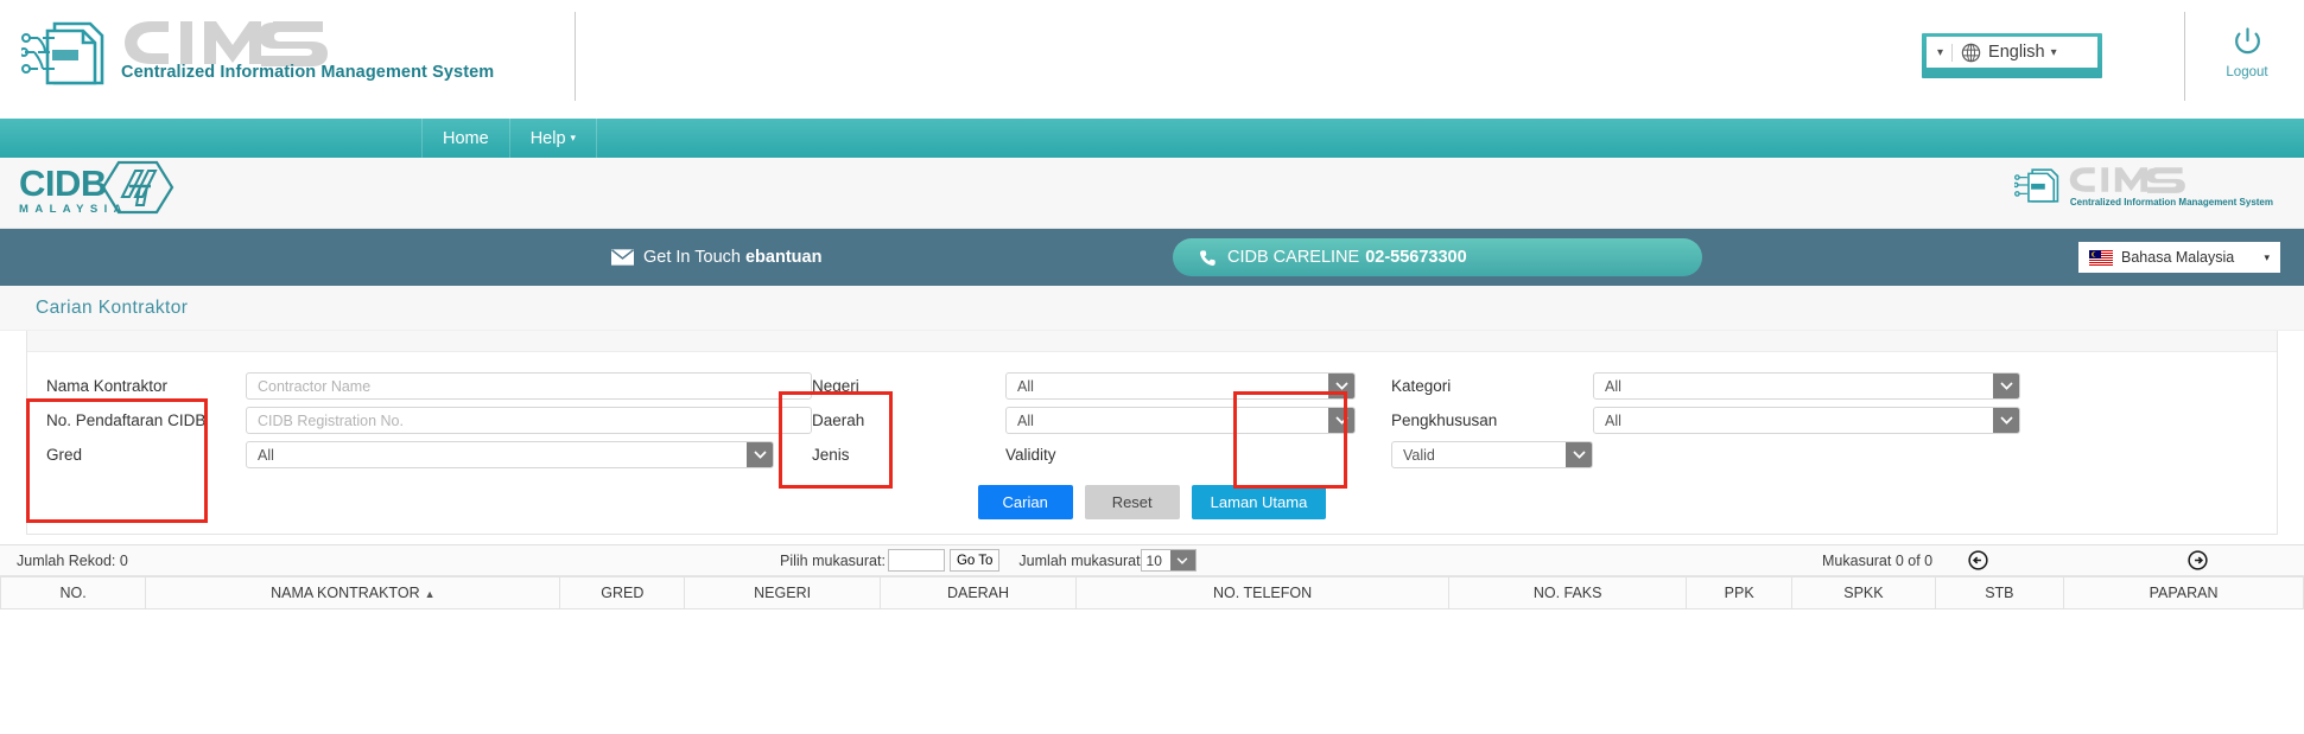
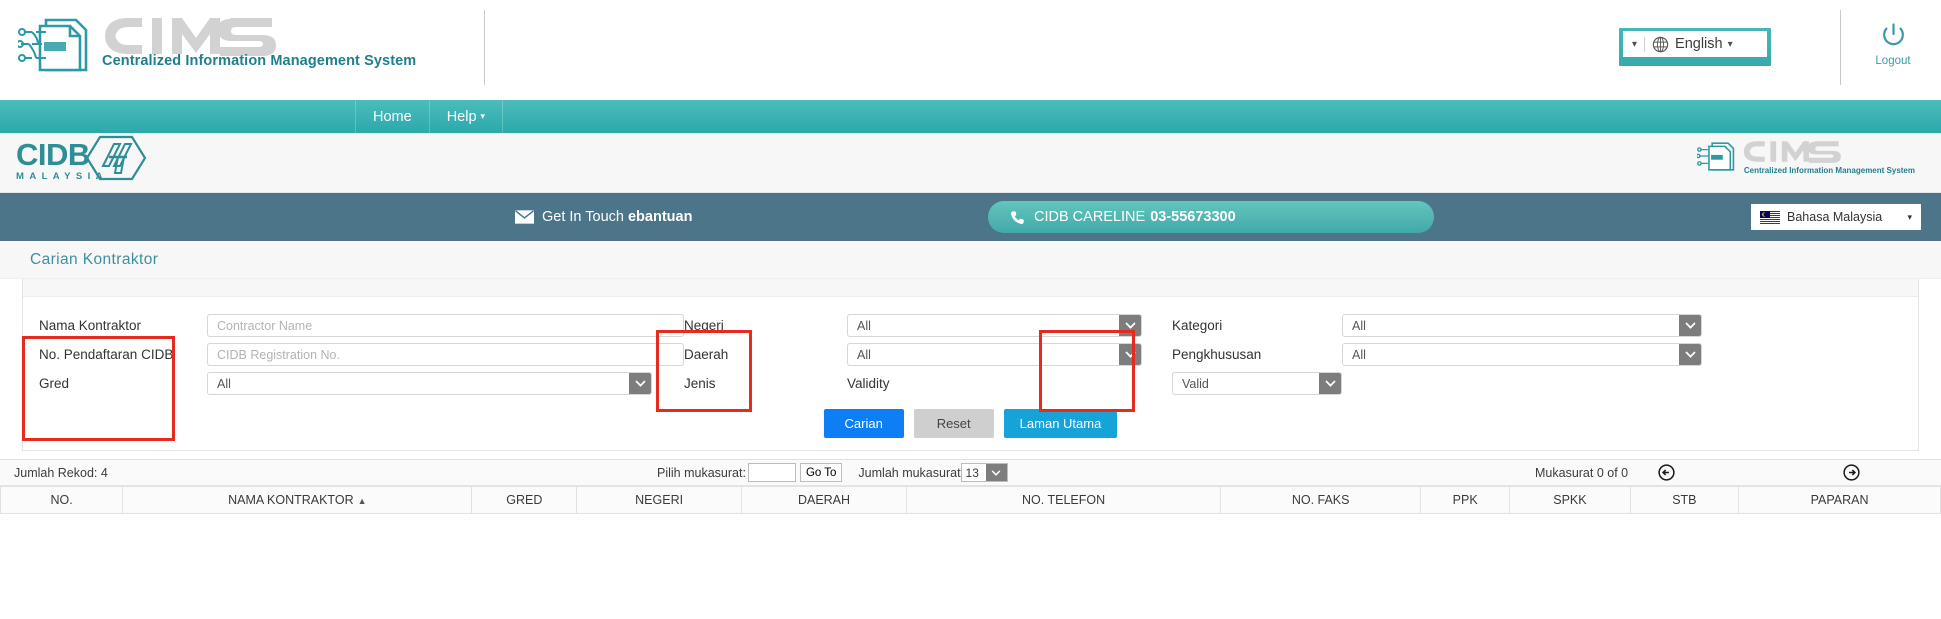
  Centralized Information Management System
  ▾
  English
  ▾
  Logout
  Home
  Help
  ▾
  CIDB
  MALAYSIA
  Centralized Information Management System
  Get In Touch ebantuan
  CIDB CARELINE
- 02-55673300
+ 03-55673300
  Bahasa Malaysia
  ▾
  Carian Kontraktor
  Nama Kontraktor
  Contractor Name
  Negeri
  All
  Kategori
  All
  No. Pendaftaran CIDB
  CIDB Registration No.
  Daerah
  All
  Pengkhususan
  All
  Gred
  All
  Jenis
  Validity
  Valid
  Carian
  Reset
  Laman Utama
- Jumlah Rekod: 0
+ Jumlah Rekod: 4
  Pilih mukasurat:
  Go To
  Jumlah mukasurat
- 10
+ 13
  Mukasurat 0 of 0
  NO.	NAMA KONTRAKTOR ▲	GRED	NEGERI	DAERAH	NO. TELEFON	NO. FAKS	PPK	SPKK	STB	PAPARAN
